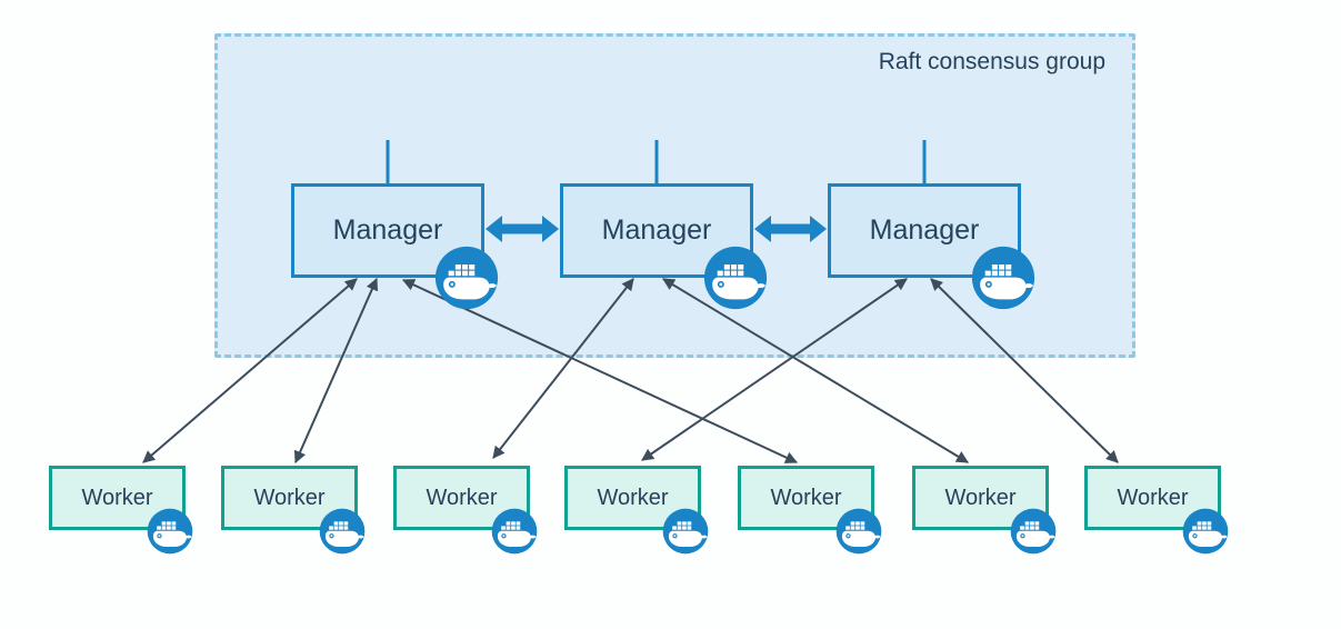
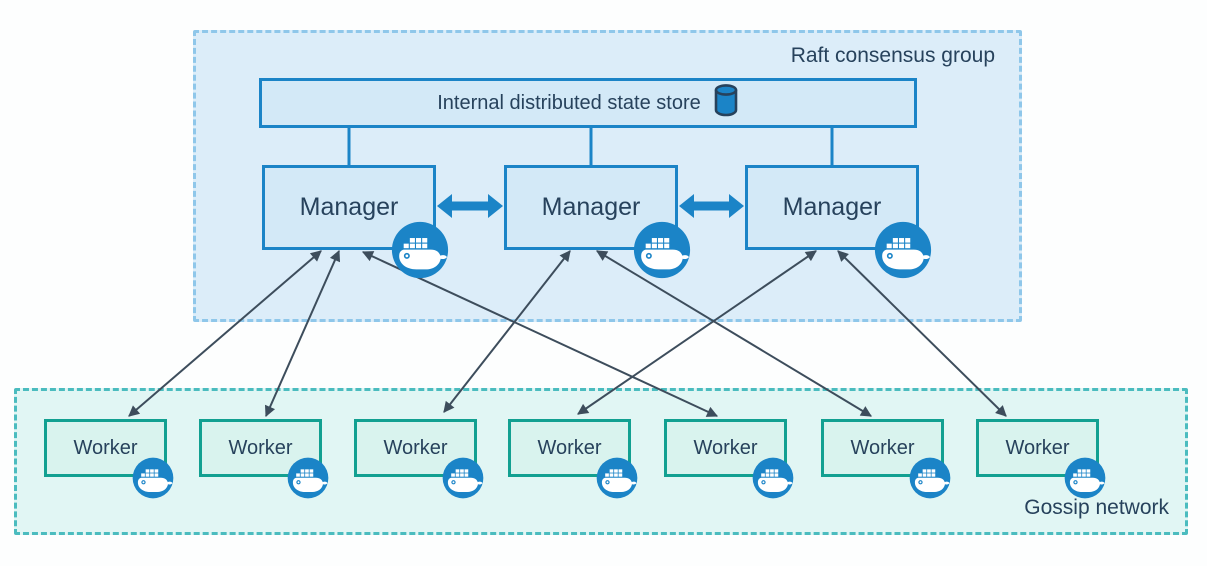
  Raft consensus group
+ Gossip network
+ Internal distributed state store
  Manager
  Manager
  Manager
  Worker
  Worker
  Worker
  Worker
  Worker
  Worker
  Worker
